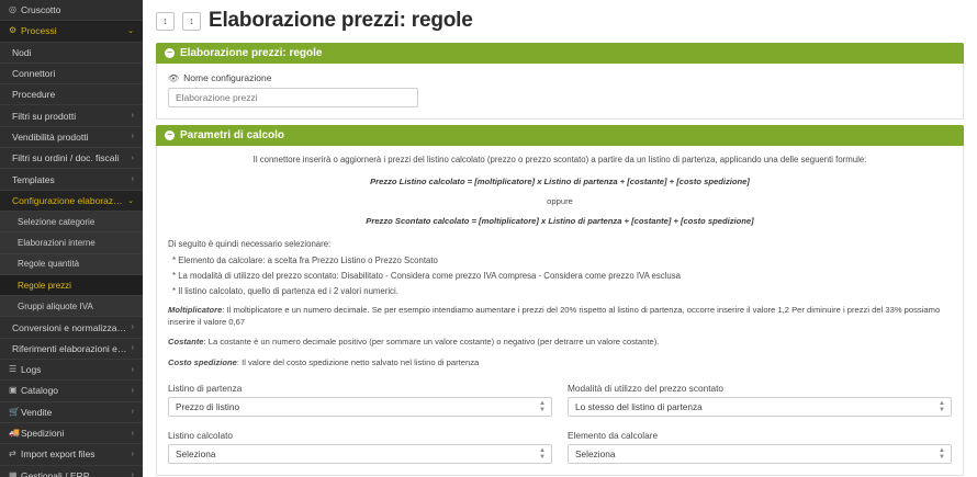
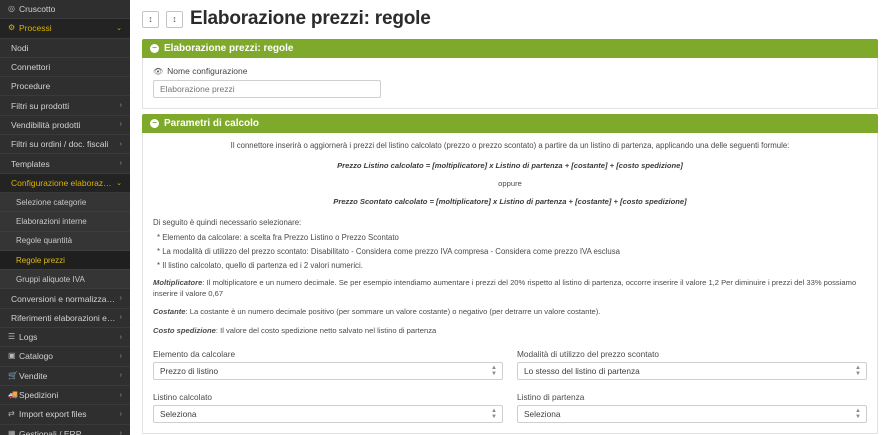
  ◎
  Cruscotto
  ⚙
  Processi
  Nodi
  Connettori
  Procedure
  Filtri su prodotti
  Vendibilità prodotti
  Filtri su ordini / doc. fiscali
  Templates
  Configurazione elaborazio
  Selezione categorie
  Elaborazioni interne
  Regole quantità
  Regole prezzi
  Gruppi aliquote IVA
  Conversioni e normalizzazio
  Riferimenti elaborazioni exp
  ☰
  Logs
  ▣
  Catalogo
  🛒
  Vendite
  🚚
  Spedizioni
  ⇄
  Import export files
  ▦
  Gestionali / ERP
  ↕
  ↕
  Elaborazione prezzi: regole
  −
  Elaborazione prezzi: regole
  👁
  Nome configurazione
  Elaborazione prezzi
  −
  Parametri di calcolo
  Il connettore inserirà o aggiornerà i prezzi del listino calcolato (prezzo o prezzo scontato) a partire da un listino di partenza, applicando una delle seguenti formule:
  Prezzo Listino calcolato = [moltiplicatore] x Listino di partenza + [costante] + [costo spedizione]
  oppure
  Prezzo Scontato calcolato = [moltiplicatore] x Listino di partenza + [costante] + [costo spedizione]
  Di seguito è quindi necessario selezionare:
  * Elemento da calcolare: a scelta fra Prezzo Listino o Prezzo Scontato
  * La modalità di utilizzo del prezzo scontato: Disabilitato - Considera come prezzo IVA compresa - Considera come prezzo IVA esclusa
  * Il listino calcolato, quello di partenza ed i 2 valori numerici.
  Moltiplicatore: Il moltiplicatore e un numero decimale. Se per esempio intendiamo aumentare i prezzi del 20% rispetto al listino di partenza, occorre inserire il valore 1,2 Per diminuire i prezzi del 33% possiamo inserire il valore 0,67
  Costante: La costante è un numero decimale positivo (per sommare un valore costante) o negativo (per detrarre un valore costante).
  Costo spedizione: Il valore del costo spedizione netto salvato nel listino di partenza
- Listino di partenza
+ Elemento da calcolare
  Prezzo di listino
  Modalità di utilizzo del prezzo scontato
  Lo stesso del listino di partenza
  Listino calcolato
  Seleziona
- Elemento da calcolare
+ Listino di partenza
  Seleziona
